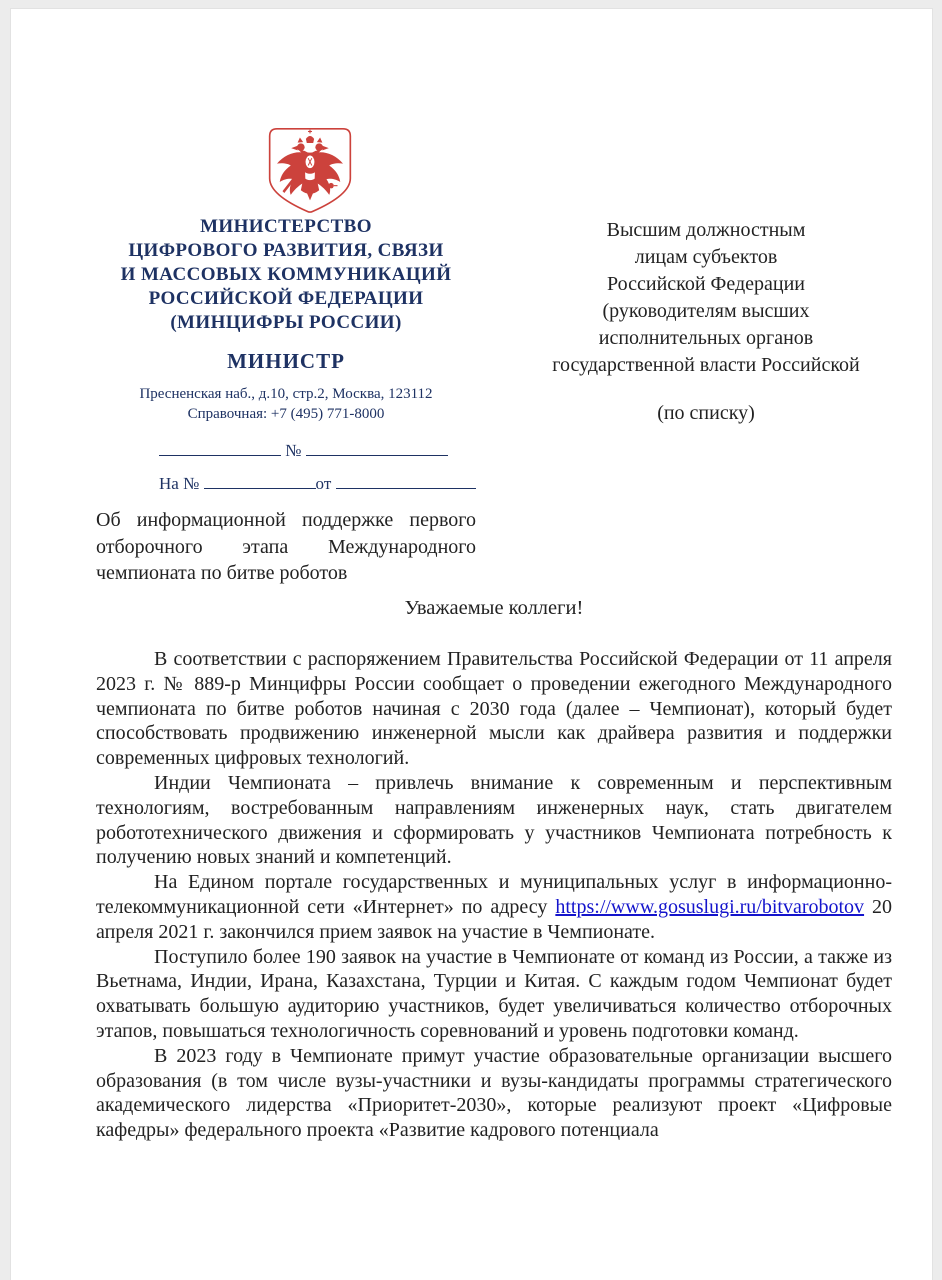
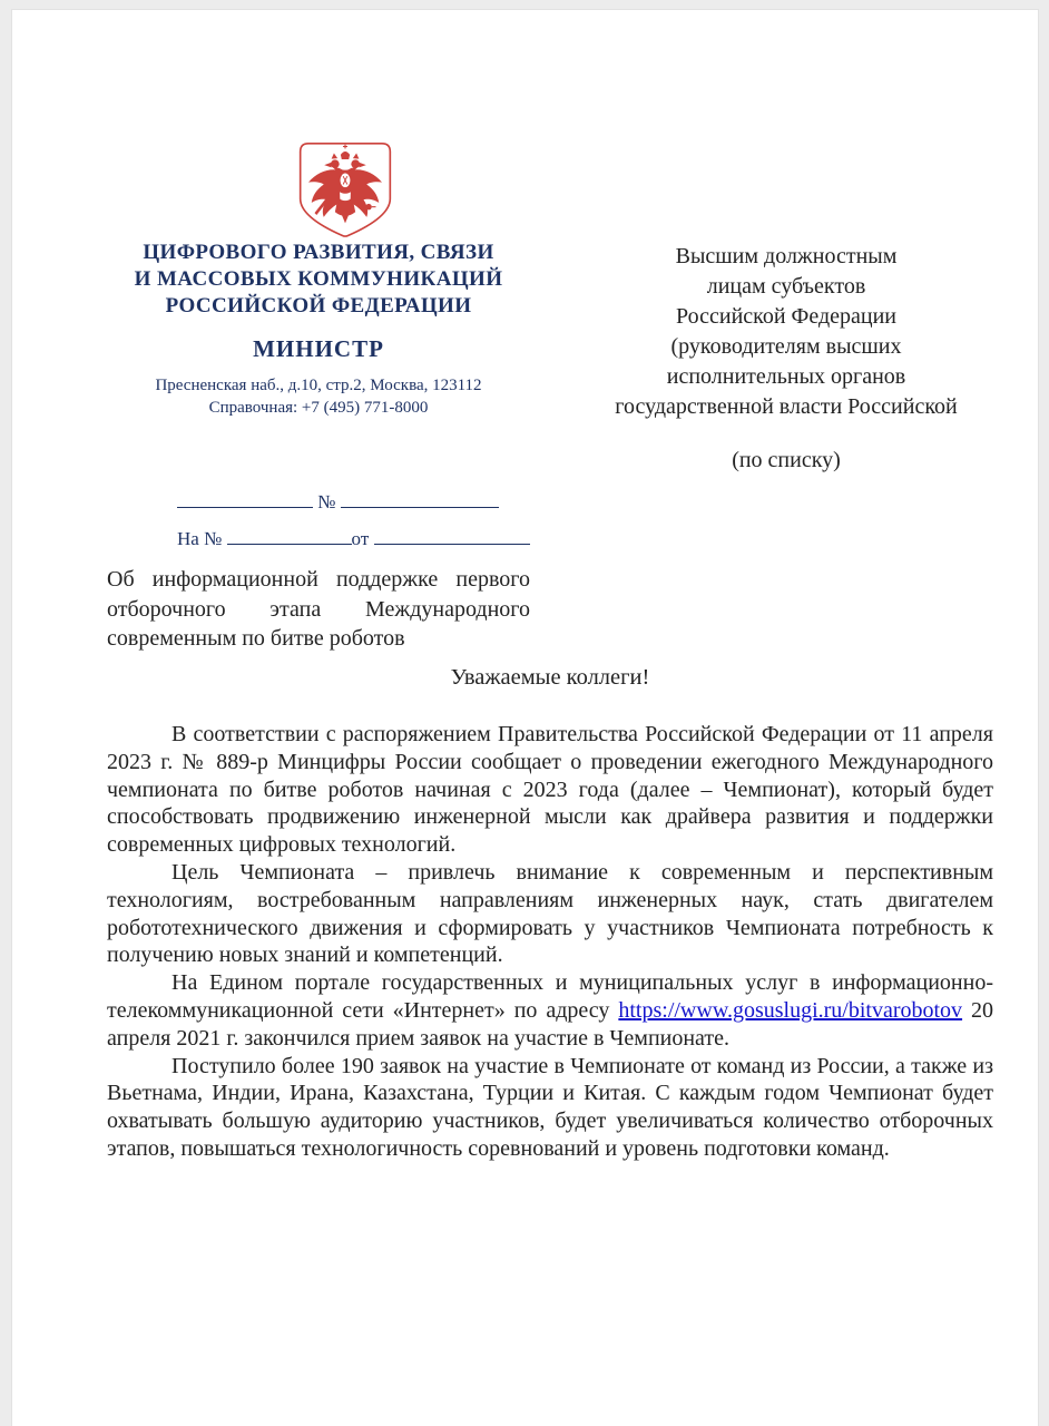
- МИНИСТЕРСТВО
  ЦИФРОВОГО РАЗВИТИЯ, СВЯЗИ
  И МАССОВЫХ КОММУНИКАЦИЙ
  РОССИЙСКОЙ ФЕДЕРАЦИИ
- (МИНЦИФРЫ РОССИИ)
  МИНИСТР
  Пресненская наб., д.10, стр.2, Москва, 123112
  Справочная: +7 (495) 771-8000
  №
  На № от
  Высшим должностным
  лицам субъектов
  Российской Федерации
  (руководителям высших
  исполнительных органов
  государственной власти Российской
  (по списку)
- Об информационной поддержке первого отборочного этапа Международного чемпионата по битве роботов
+ Об информационной поддержке первого отборочного этапа Международного современным по битве роботов
  Уважаемые коллеги!
- В соответствии с распоряжением Правительства Российской Федерации от 11 апреля 2023 г. № 889-р Минцифры России сообщает о проведении ежегодного Международного чемпионата по битве роботов начиная с 2030 года (далее – Чемпионат), который будет способствовать продвижению инженерной мысли как драйвера развития и поддержки современных цифровых технологий.
+ В соответствии с распоряжением Правительства Российской Федерации от 11 апреля 2023 г. № 889-р Минцифры России сообщает о проведении ежегодного Международного чемпионата по битве роботов начиная с 2023 года (далее – Чемпионат), который будет способствовать продвижению инженерной мысли как драйвера развития и поддержки современных цифровых технологий.
- Индии Чемпионата – привлечь внимание к современным и перспективным технологиям, востребованным направлениям инженерных наук, стать двигателем робототехнического движения и сформировать у участников Чемпионата потребность к получению новых знаний и компетенций.
+ Цель Чемпионата – привлечь внимание к современным и перспективным технологиям, востребованным направлениям инженерных наук, стать двигателем робототехнического движения и сформировать у участников Чемпионата потребность к получению новых знаний и компетенций.
  На Едином портале государственных и муниципальных услуг в информационно-телекоммуникационной сети «Интернет» по адресу https://www.gosuslugi.ru/bitvarobotov 20 апреля 2021 г. закончился прием заявок на участие в Чемпионате.
  Поступило более 190 заявок на участие в Чемпионате от команд из России, а также из Вьетнама, Индии, Ирана, Казахстана, Турции и Китая. С каждым годом Чемпионат будет охватывать большую аудиторию участников, будет увеличиваться количество отборочных этапов, повышаться технологичность соревнований и уровень подготовки команд.
- В 2023 году в Чемпионате примут участие образовательные организации высшего образования (в том числе вузы-участники и вузы-кандидаты программы стратегического академического лидерства «Приоритет-2030», которые реализуют проект «Цифровые кафедры» федерального проекта «Развитие кадрового потенциала
